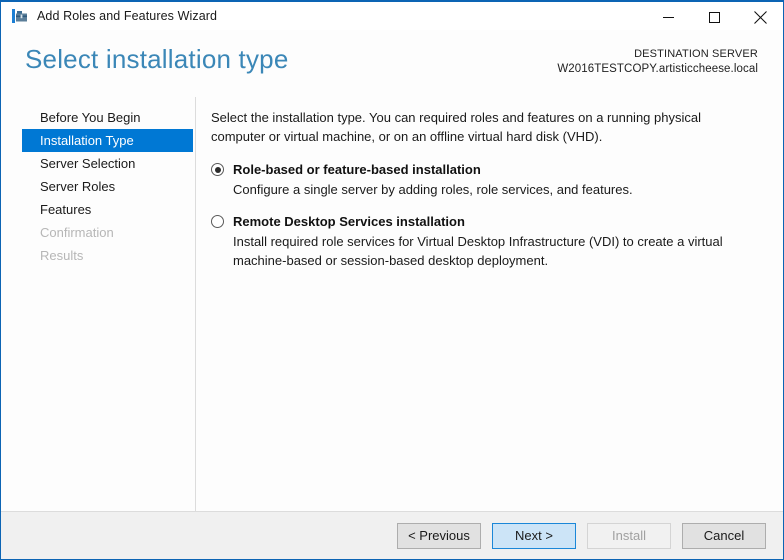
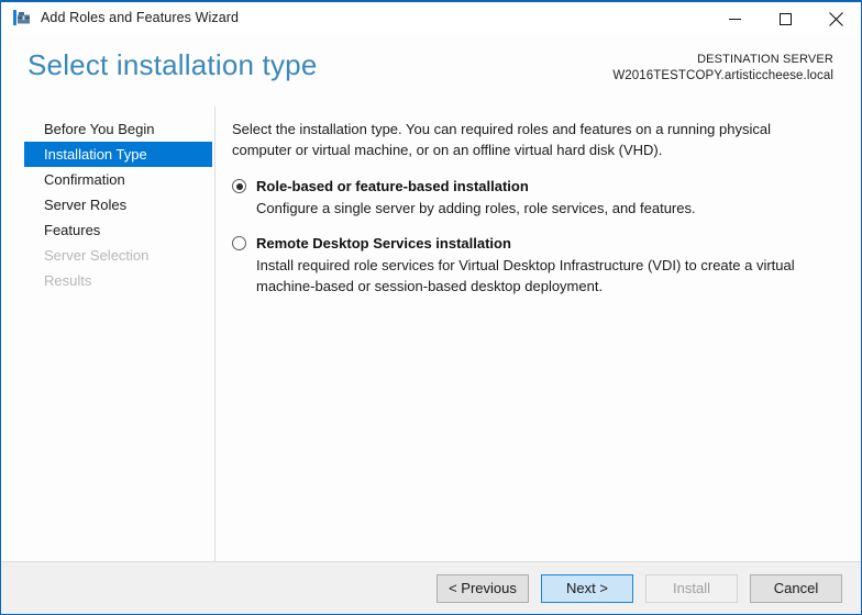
  Add Roles and Features Wizard
  Select installation type
  DESTINATION SERVER
  W2016TESTCOPY.artisticcheese.local
  Before You Begin
  Installation Type
- Server Selection
+ Confirmation
  Server Roles
  Features
- Confirmation
+ Server Selection
  Results
  Select the installation type. You can required roles and features on a running physical computer or virtual machine, or on an offline virtual hard disk (VHD).
  Role-based or feature-based installation
  Configure a single server by adding roles, role services, and features.
  Remote Desktop Services installation
  Install required role services for Virtual Desktop Infrastructure (VDI) to create a virtual machine-based or session-based desktop deployment.
  < Previous
  Next >
  Install
  Cancel
